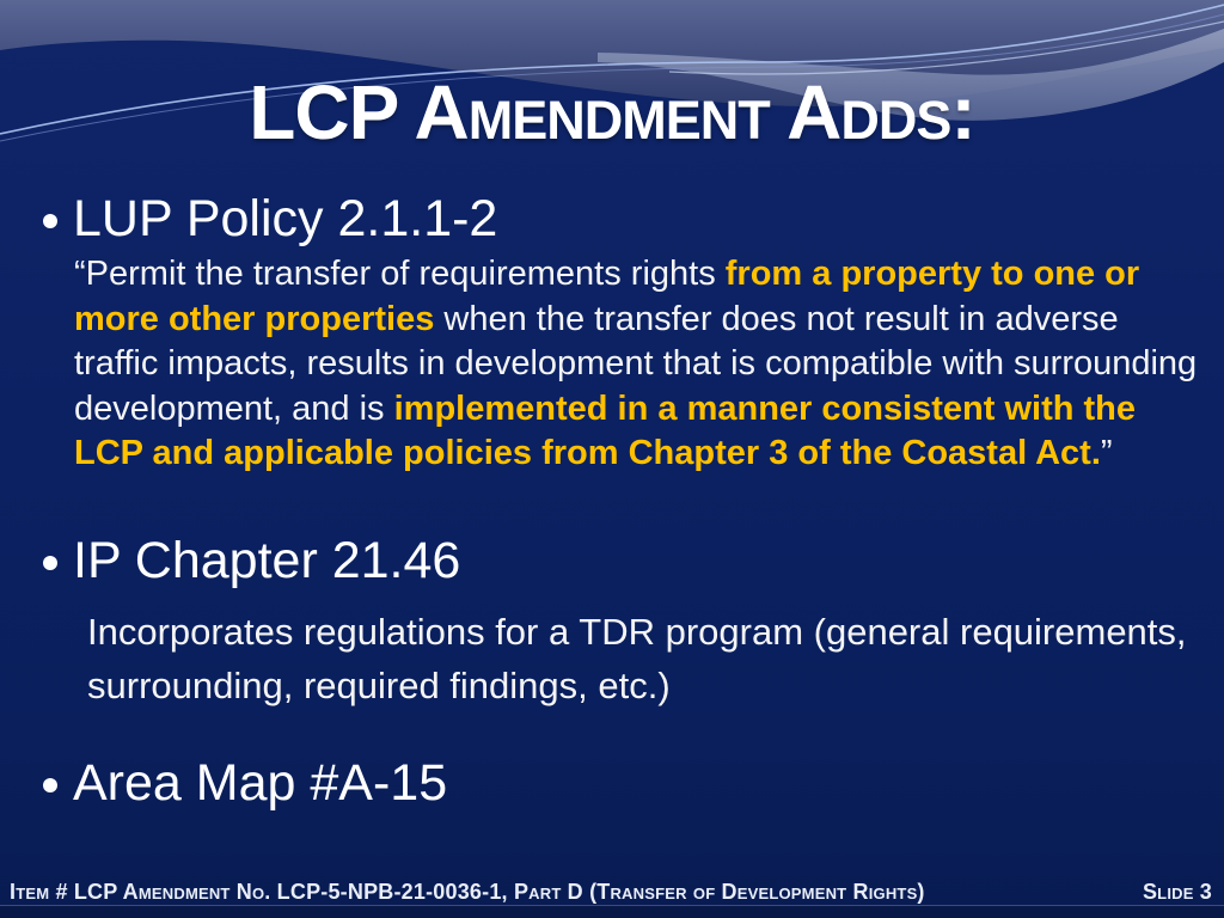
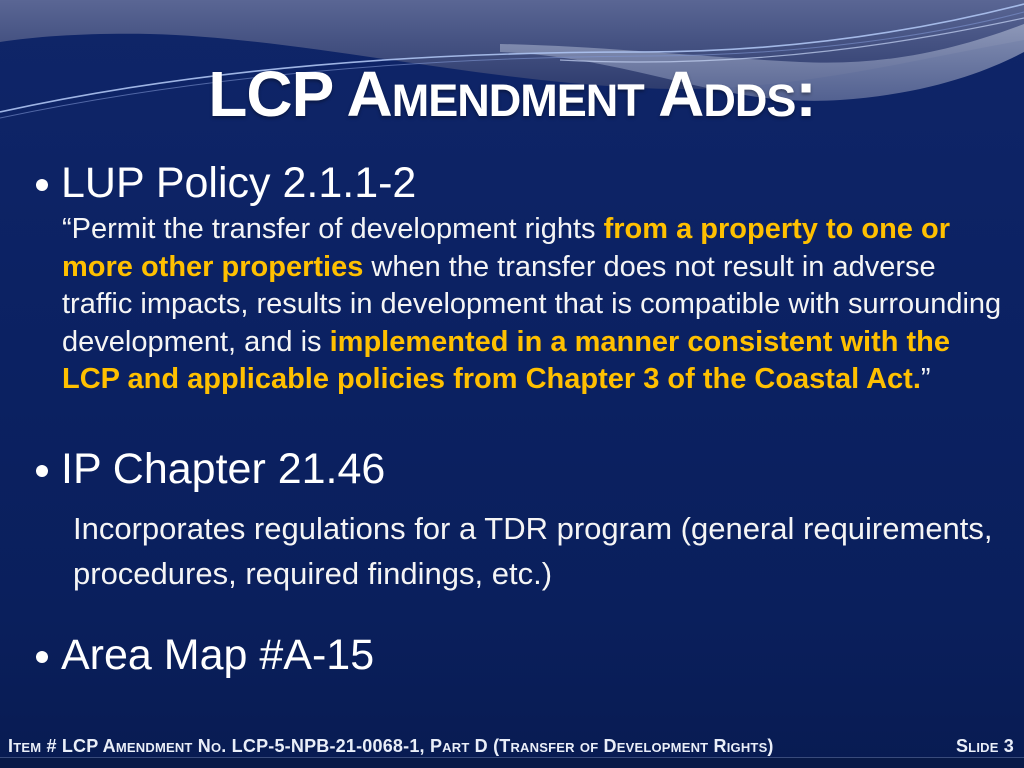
  LCP Amendment Adds:
  LUP Policy 2.1.1-2
- “Permit the transfer of requirements rights from a property to one or more other properties when the transfer does not result in adverse traffic impacts, results in development that is compatible with surrounding development, and is implemented in a manner consistent with the LCP and applicable policies from Chapter 3 of the Coastal Act.”
+ “Permit the transfer of development rights from a property to one or more other properties when the transfer does not result in adverse traffic impacts, results in development that is compatible with surrounding development, and is implemented in a manner consistent with the LCP and applicable policies from Chapter 3 of the Coastal Act.”
  IP Chapter 21.46
- Incorporates regulations for a TDR program (general requirements, surrounding, required findings, etc.)
+ Incorporates regulations for a TDR program (general requirements, procedures, required findings, etc.)
  Area Map #A-15
- Item # LCP Amendment No. LCP-5-NPB-21-0036-1, Part D (Transfer of Development Rights)
+ Item # LCP Amendment No. LCP-5-NPB-21-0068-1, Part D (Transfer of Development Rights)
  Slide 3
